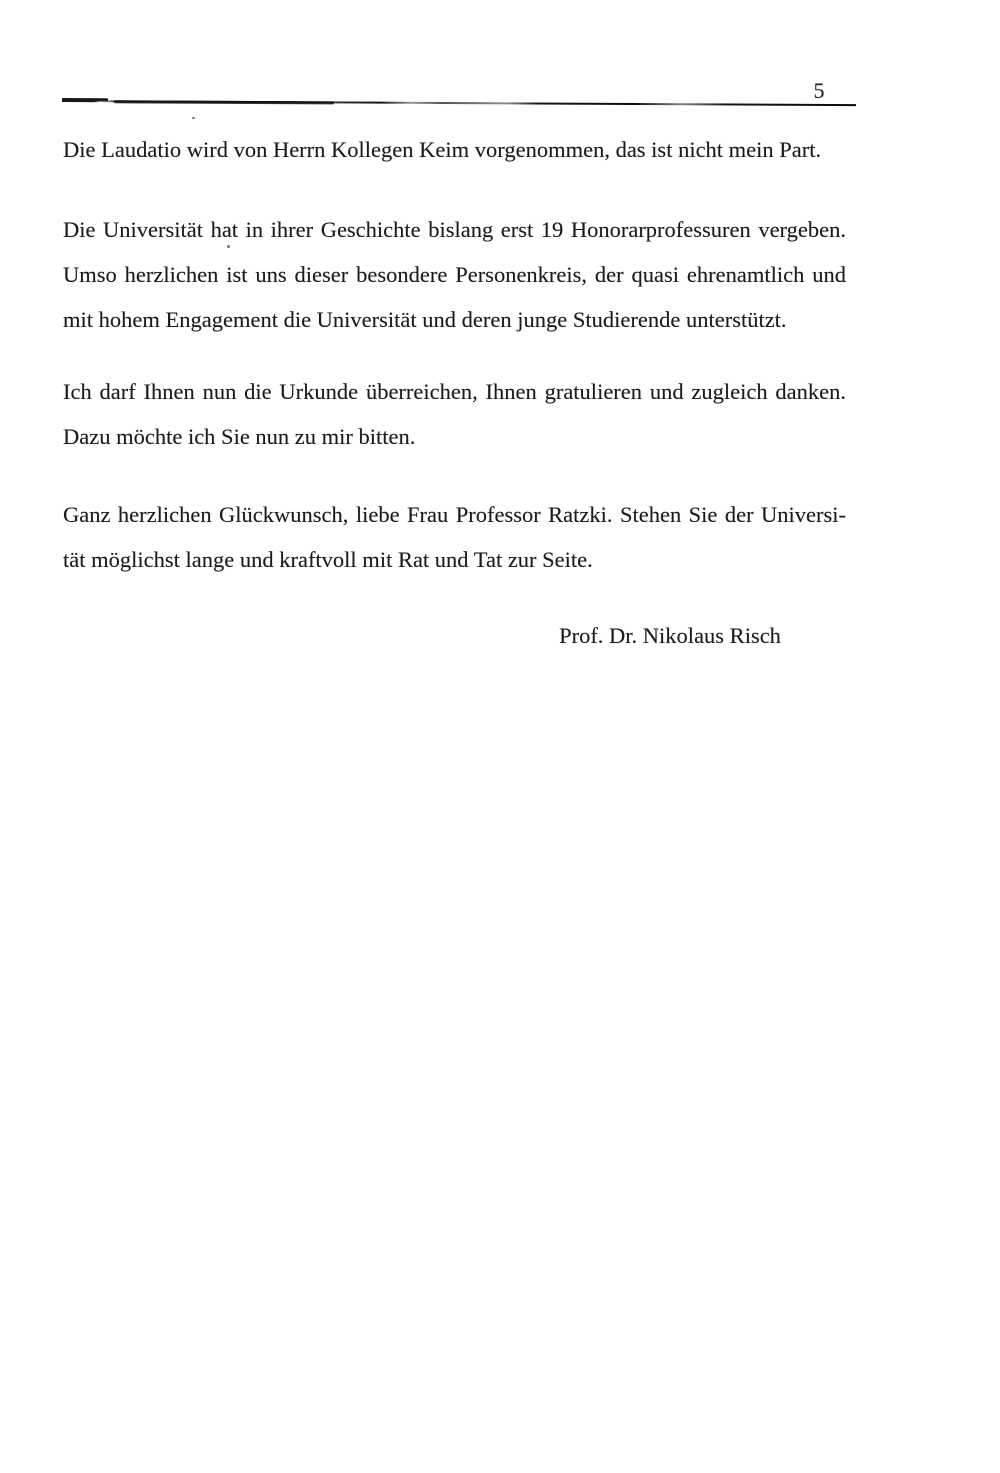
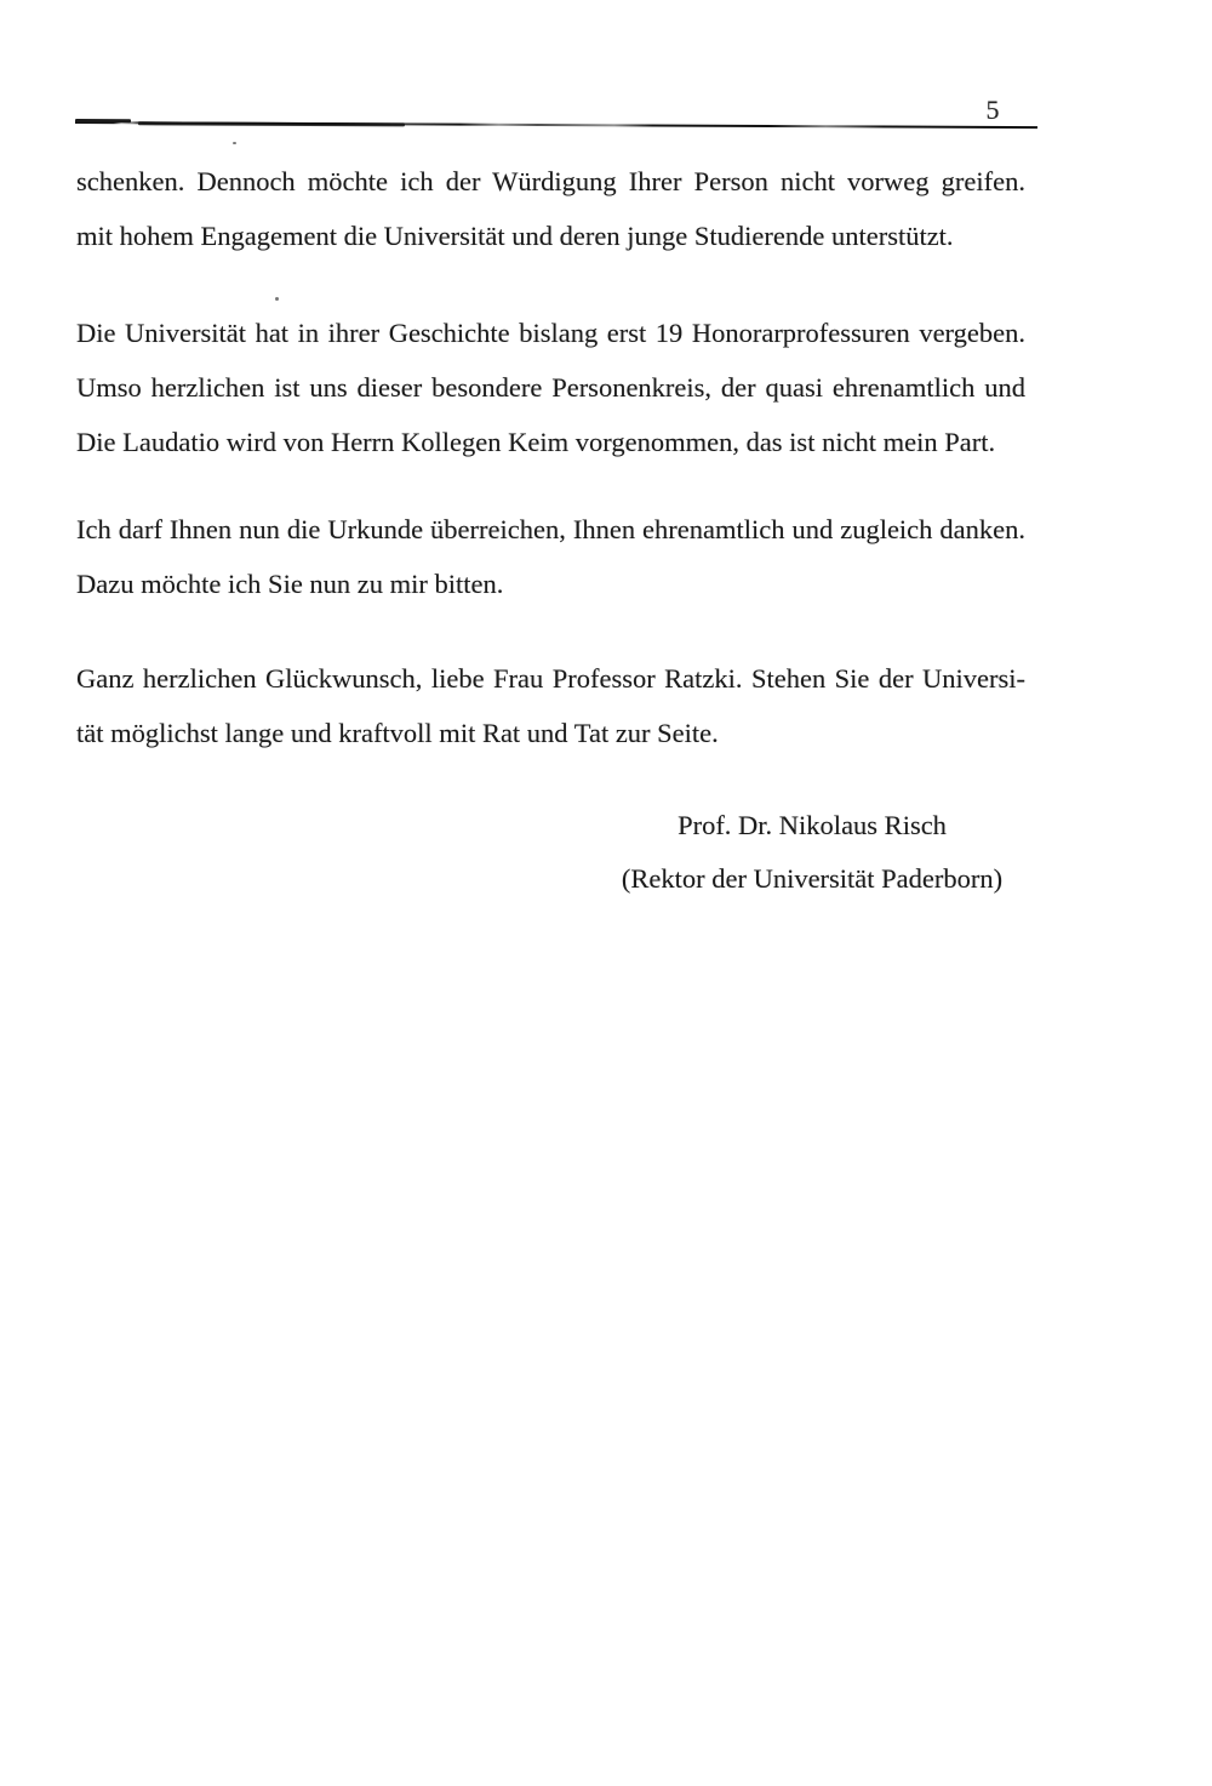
  5
+ schenken. Dennoch möchte ich der Würdigung Ihrer Person nicht vorweg greifen.
- Die Laudatio wird von Herrn Kollegen Keim vorgenommen, das ist nicht mein Part.
+ mit hohem Engagement die Universität und deren junge Studierende unterstützt.
  Die Universität hat in ihrer Geschichte bislang erst 19 Honorarprofessuren vergeben.
  Umso herzlichen ist uns dieser besondere Personenkreis, der quasi ehrenamtlich und
- mit hohem Engagement die Universität und deren junge Studierende unterstützt.
+ Die Laudatio wird von Herrn Kollegen Keim vorgenommen, das ist nicht mein Part.
- Ich darf Ihnen nun die Urkunde überreichen, Ihnen gratulieren und zugleich danken.
+ Ich darf Ihnen nun die Urkunde überreichen, Ihnen ehrenamtlich und zugleich danken.
  Dazu möchte ich Sie nun zu mir bitten.
  Ganz herzlichen Glückwunsch, liebe Frau Professor Ratzki. Stehen Sie der Universi-
  tät möglichst lange und kraftvoll mit Rat und Tat zur Seite.
  Prof. Dr. Nikolaus Risch
+ (Rektor der Universität Paderborn)
